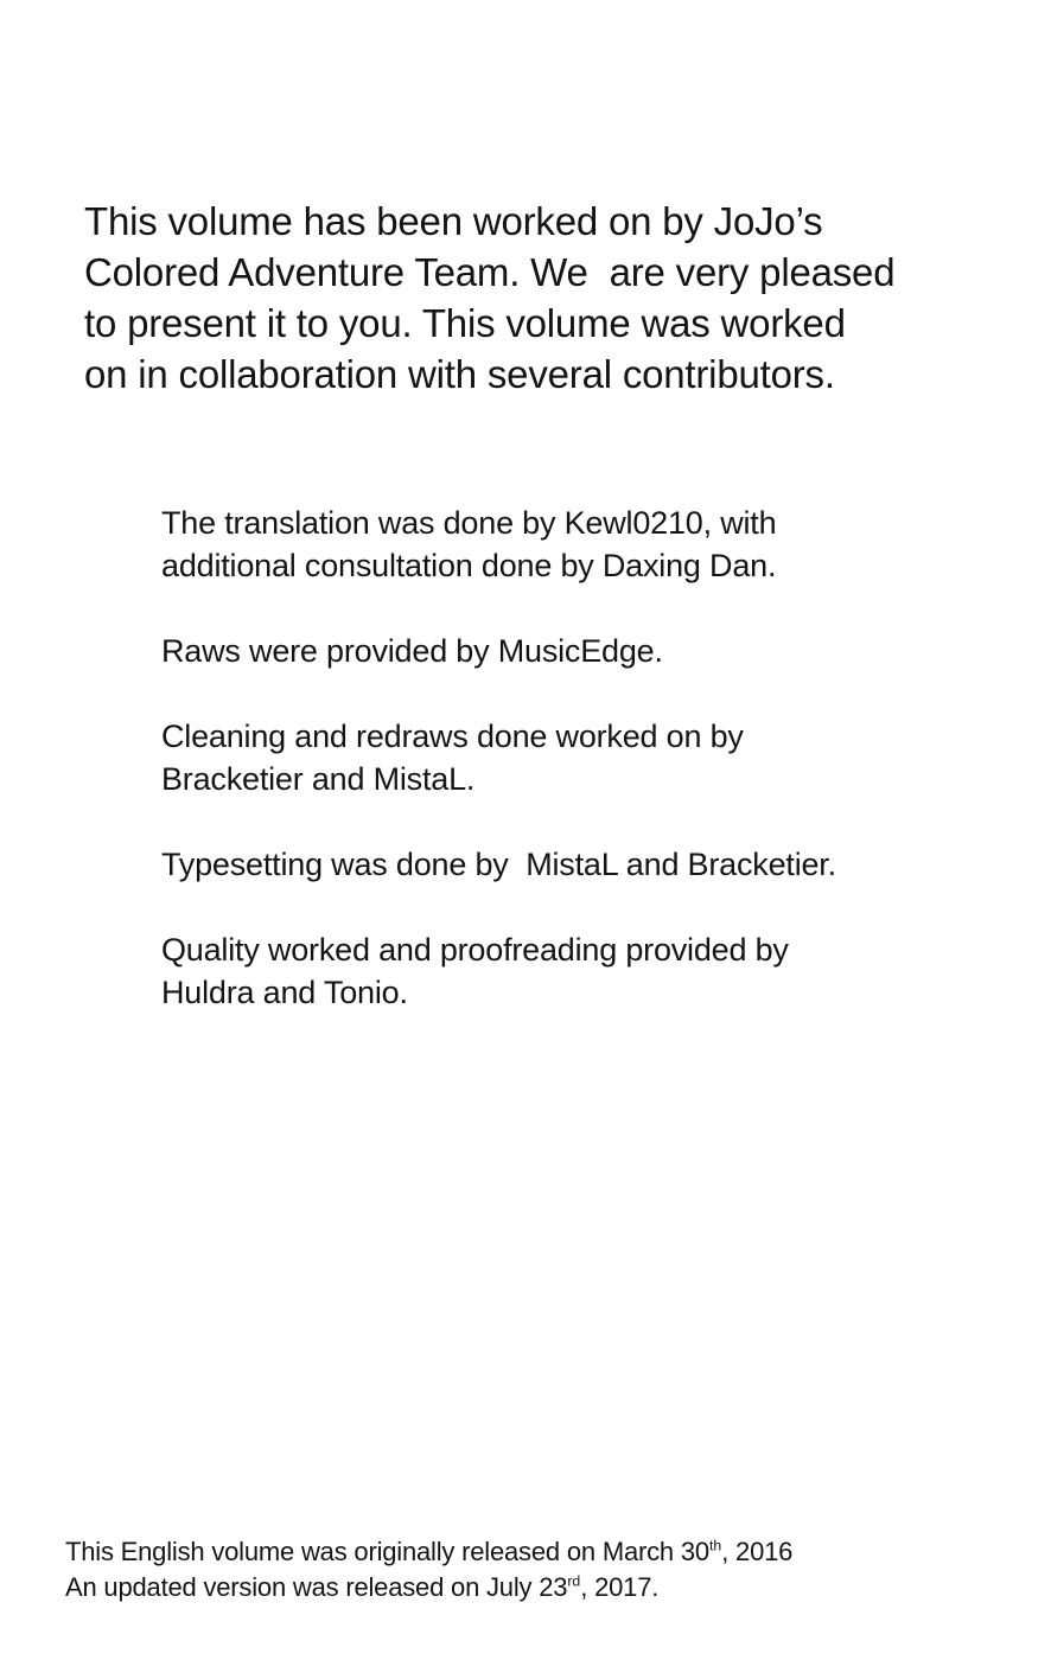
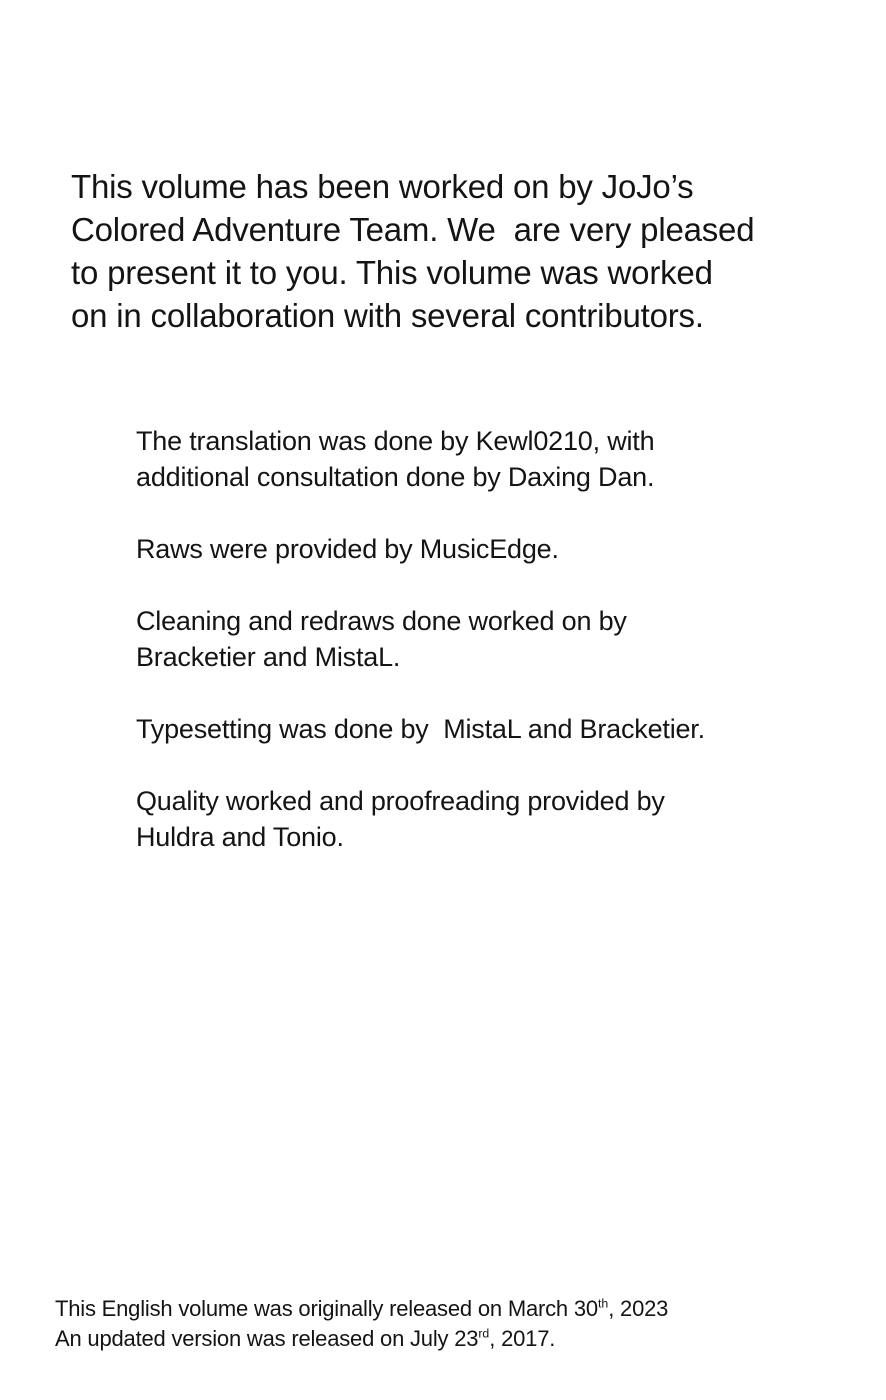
  This volume has been worked on by JoJo’s
  Colored Adventure Team. We are very pleased
  to present it to you. This volume was worked
  on in collaboration with several contributors.
  The translation was done by Kewl0210, with
  additional consultation done by Daxing Dan.
  Raws were provided by MusicEdge.
  Cleaning and redraws done worked on by
  Bracketier and MistaL.
  Typesetting was done by MistaL and Bracketier.
  Quality worked and proofreading provided by
  Huldra and Tonio.
- This English volume was originally released on March 30th, 2016
+ This English volume was originally released on March 30th, 2023
  An updated version was released on July 23rd, 2017.
